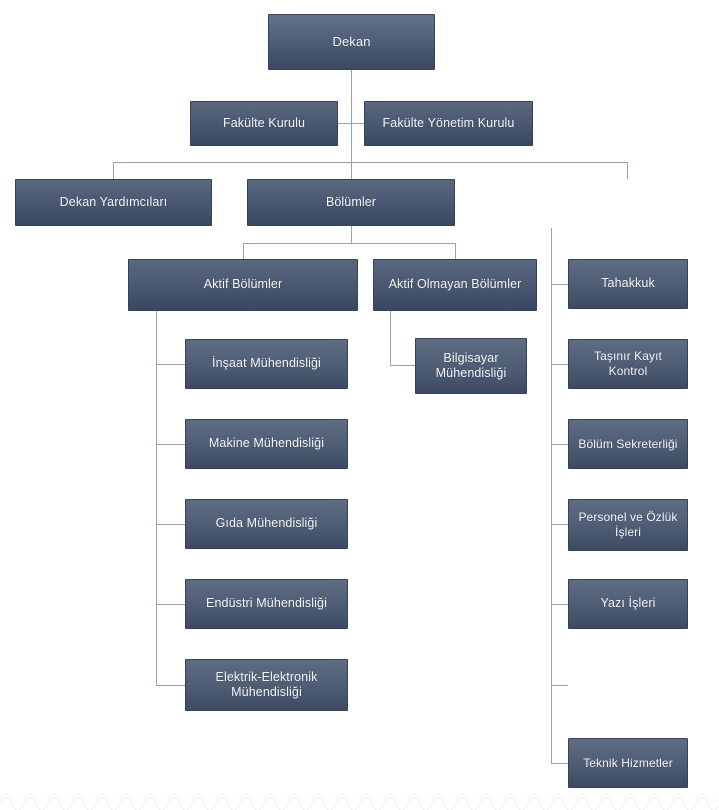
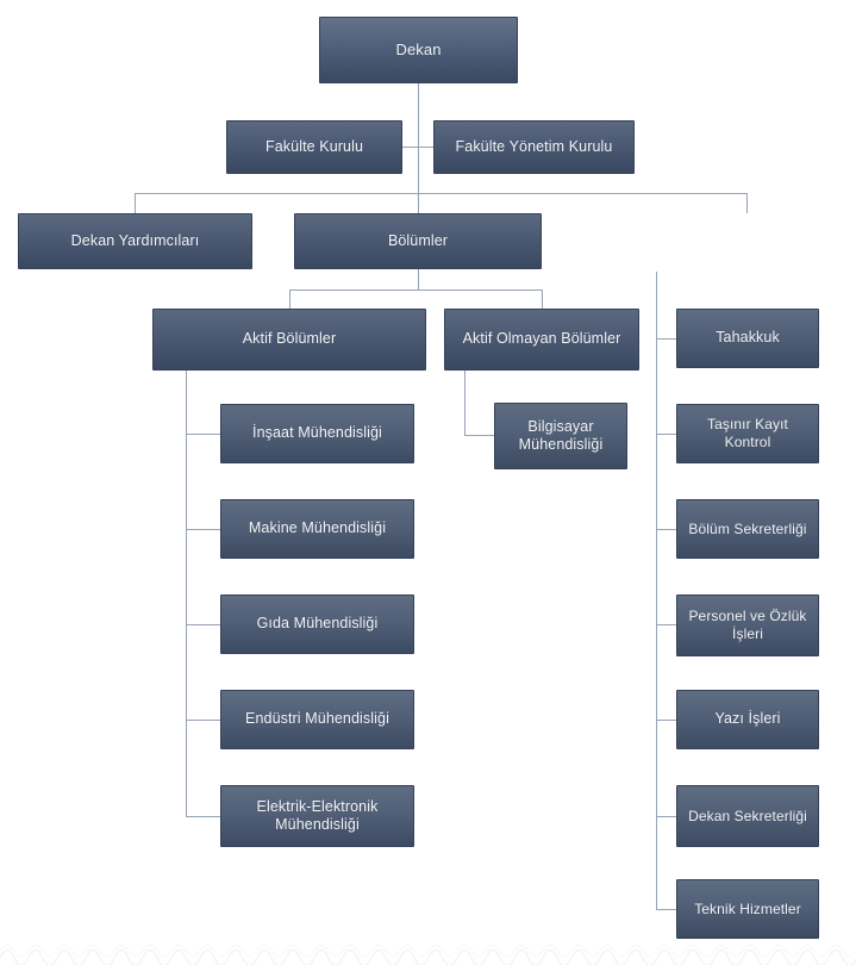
  Dekan
  Fakülte Kurulu
  Fakülte Yönetim Kurulu
  Dekan Yardımcıları
  Bölümler
  Aktif Bölümler
  Aktif Olmayan Bölümler
  İnşaat Mühendisliği
  Makine Mühendisliği
  Gıda Mühendisliği
  Endüstri Mühendisliği
  Elektrik-Elektronik
  Mühendisliği
  Bilgisayar
  Mühendisliği
  Tahakkuk
  Taşınır Kayıt Kontrol
  Bölüm Sekreterliği
  Personel ve Özlük
  İşleri
  Yazı İşleri
+ Dekan Sekreterliği
  Teknik Hizmetler
